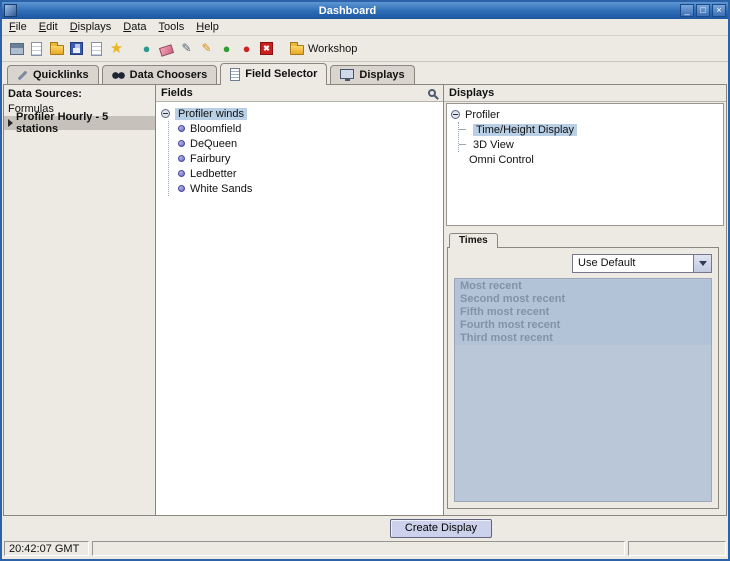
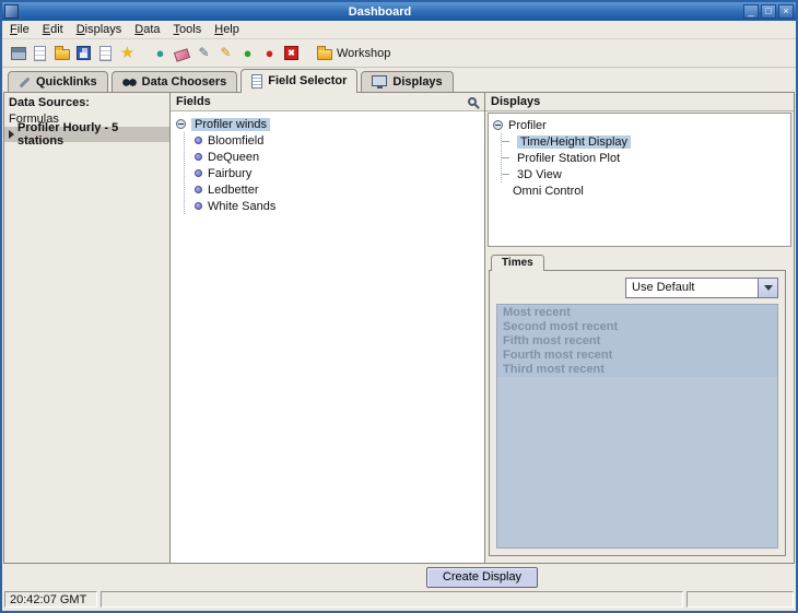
  Dashboard
  _
  □
  ×
  File
  Edit
  Displays
  Data
  Tools
  Help
  ★
  ●
  ✎
  ✎
  ●
  ●
  ✖
  Workshop
  Quicklinks
  Data Choosers
  Field Selector
  Displays
  Data Sources:
  Formulas
  Profiler Hourly - 5 stations
  Fields
  Profiler winds
  Bloomfield
  DeQueen
  Fairbury
  Ledbetter
  White Sands
  Displays
  Profiler
  Time/Height Display
+ Profiler Station Plot
  3D View
  Omni Control
  Times
  Use Default
  Most recent
  Second most recent
  Fifth most recent
  Fourth most recent
  Third most recent
  Create Display
  20:42:07 GMT
